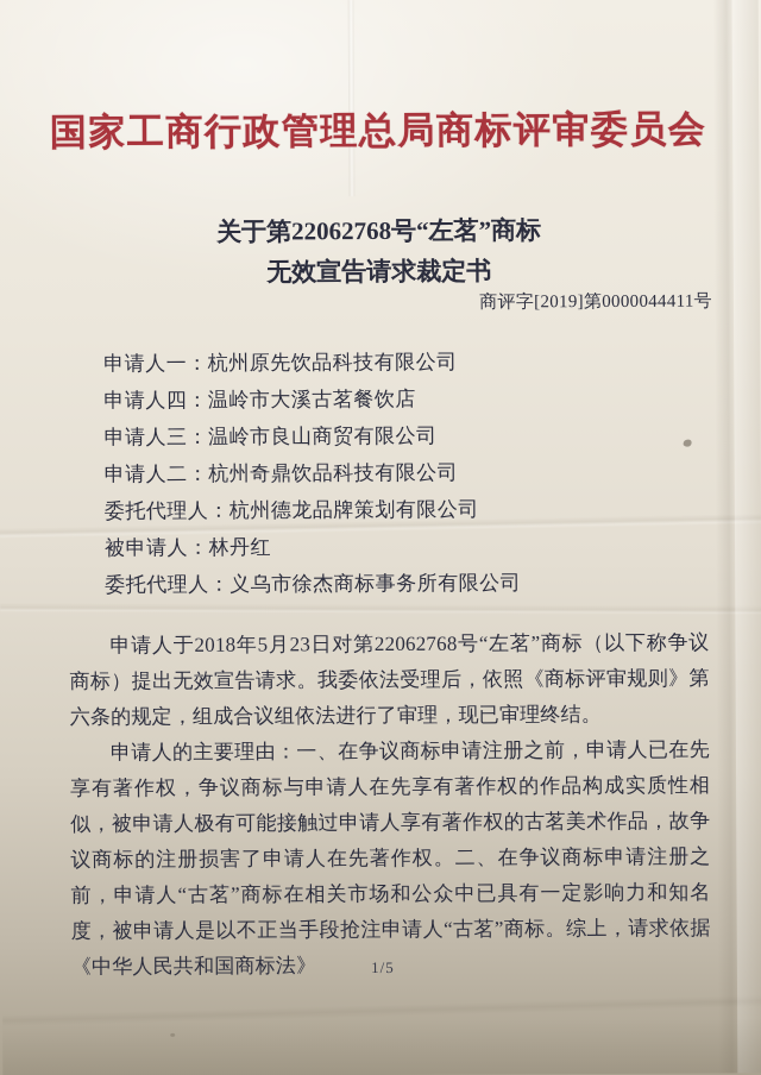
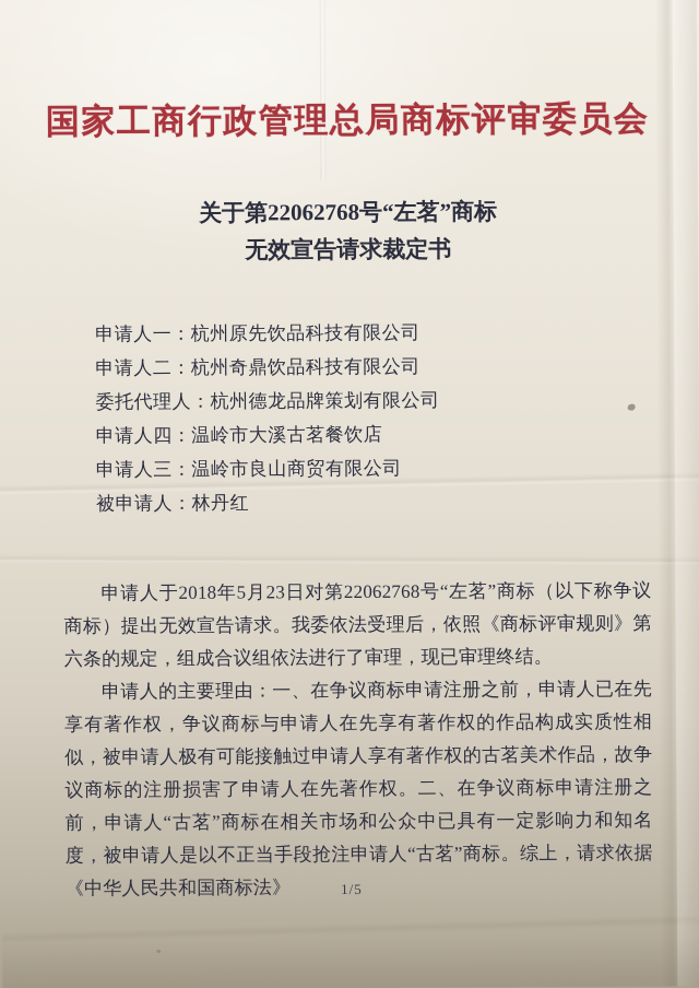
  国家工商行政管理总局商标评审委员会
  关于第22062768号“左茗”商标
  无效宣告请求裁定书
- 商评字[2019]第0000044411号
  申请人一：杭州原先饮品科技有限公司
- 申请人四：温岭市大溪古茗餐饮店
+ 申请人二：杭州奇鼎饮品科技有限公司
- 申请人三：温岭市良山商贸有限公司
+ 委托代理人：杭州德龙品牌策划有限公司
- 申请人二：杭州奇鼎饮品科技有限公司
+ 申请人四：温岭市大溪古茗餐饮店
- 委托代理人：杭州德龙品牌策划有限公司
+ 申请人三：温岭市良山商贸有限公司
  被申请人：林丹红
- 委托代理人：义乌市徐杰商标事务所有限公司
  申请人于2018年5月23日对第22062768号“左茗”商标（以下称争议商标）提出无效宣告请求。我委依法受理后，依照《商标评审规则》第六条的规定，组成合议组依法进行了审理，现已审理终结。
  申请人的主要理由：一、在争议商标申请注册之前，申请人已在先享有著作权，争议商标与申请人在先享有著作权的作品构成实质性相似，被申请人极有可能接触过申请人享有著作权的古茗美术作品，故争议商标的注册损害了申请人在先著作权。二、在争议商标申请注册之前，申请人“古茗”商标在相关市场和公众中已具有一定影响力和知名度，被申请人是以不正当手段抢注申请人“古茗”商标。综上，请求依据《中华人民共和国商标法》
  1/5
